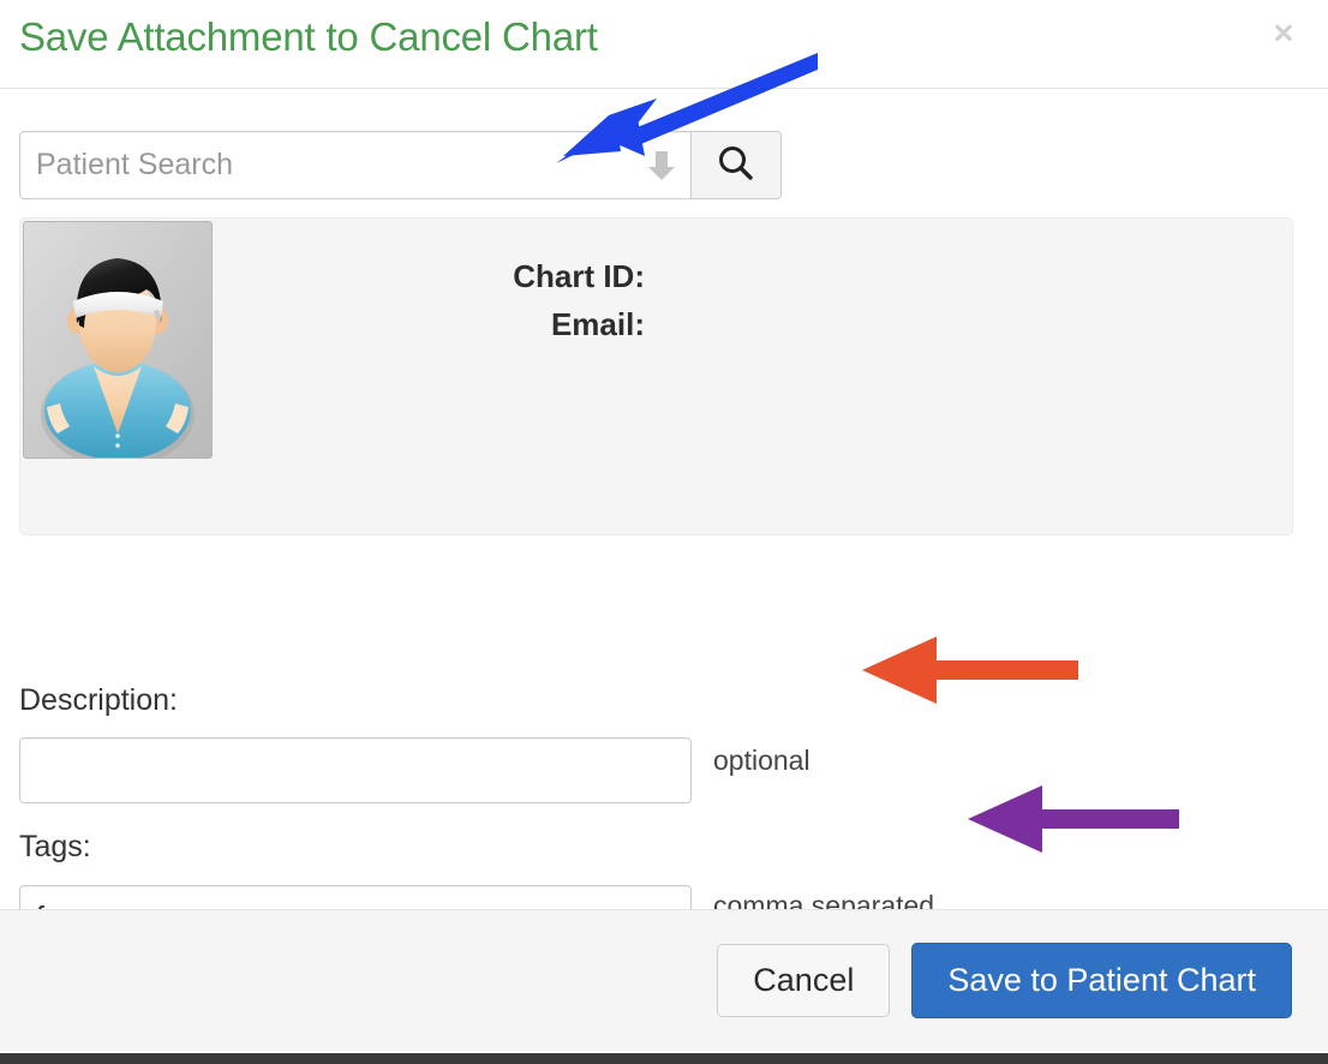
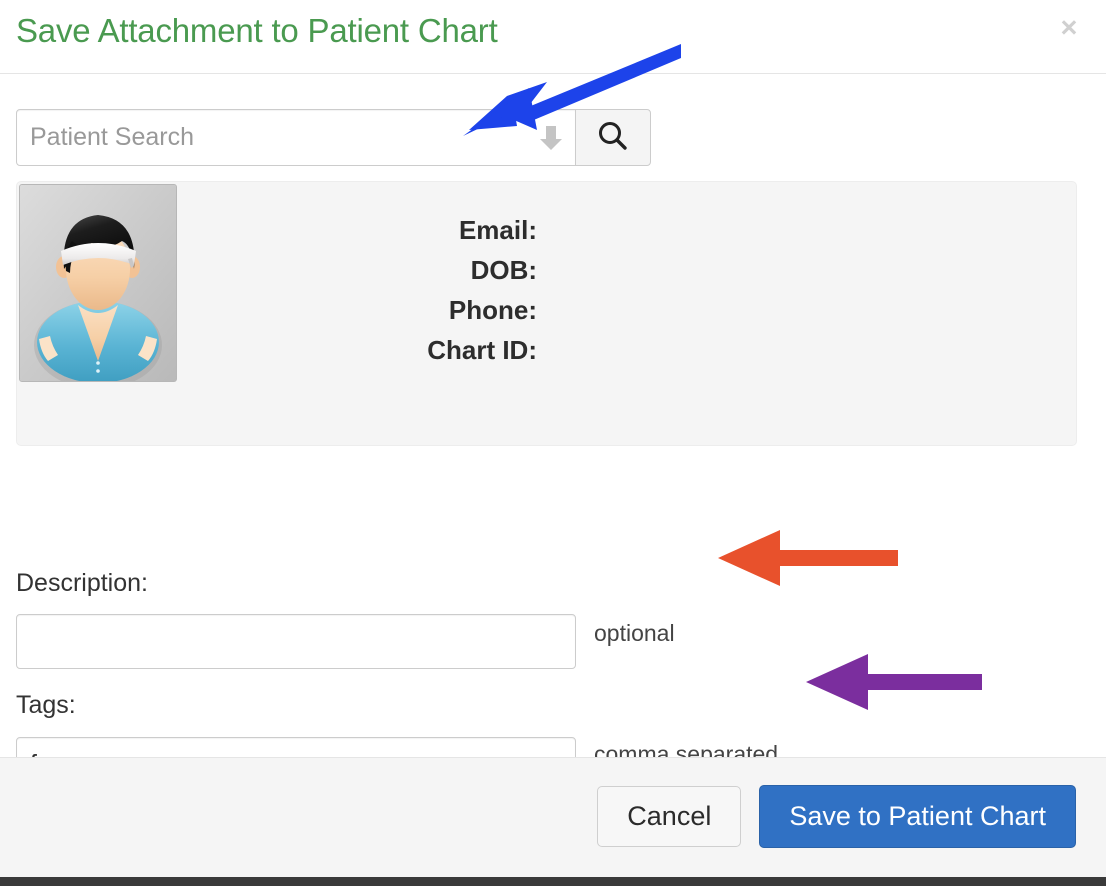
- Save Attachment to Cancel Chart
+ Save Attachment to Patient Chart
  ×
  Patient Search
- Chart ID:
+ Email:
+ DOB:
+ Phone:
- Email:
+ Chart ID:
  Description:
  optional
  Tags:
  comma separated
  Cancel
  Save to Patient Chart
